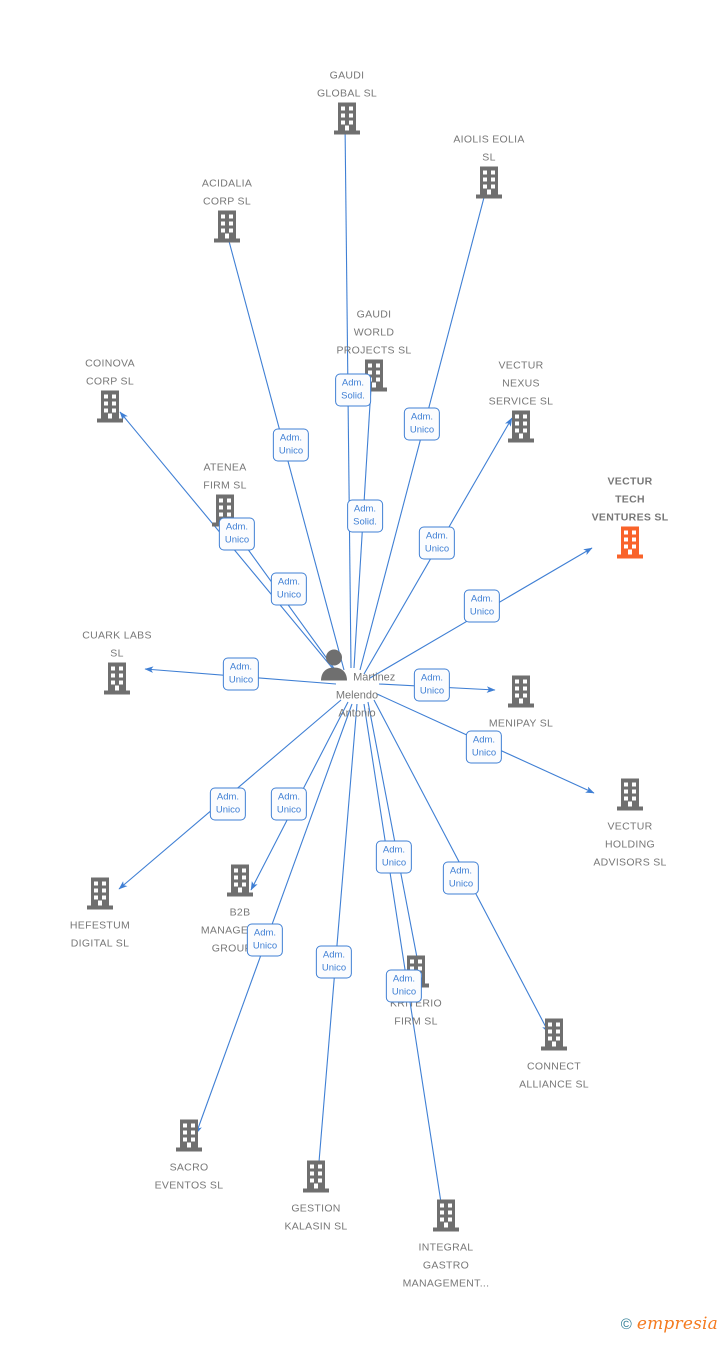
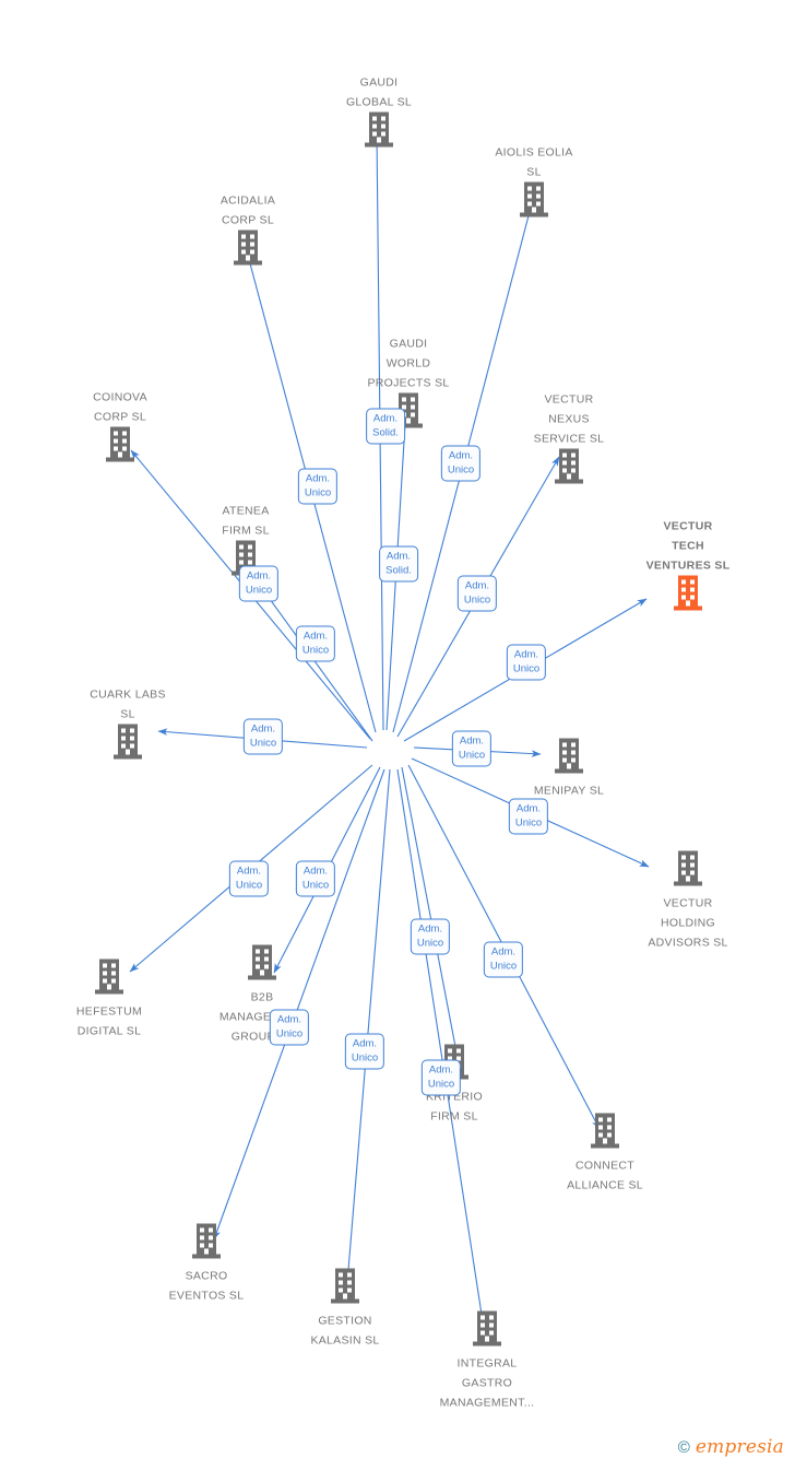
  GAUDI
  GLOBAL SL
  AIOLIS EOLIA
  SL
  ACIDALIA
  CORP SL
  GAUDI
  WORLD
  PROJECTS SL
  VECTUR
  NEXUS
  SERVICE SL
  COINOVA
  CORP SL
  VECTUR
  TECH
  VENTURES SL
  ATENEA
  FIRM SL
  CUARK LABS
  SL
  MENIPAY SL
  VECTUR
  HOLDING
  ADVISORS SL
  HEFESTUM
  DIGITAL SL
  B2B
  KRITERIO
  FIRM SL
  CONNECT
  ALLIANCE SL
  SACRO
  EVENTOS SL
  GESTION
  KALASIN SL
  INTEGRAL
  GASTRO
  MANAGEMENT...
- Martinez
- Melendo
- Antonio
  Adm.
  Solid.
  Adm.
  Solid.
  Adm.
  Unico
  Adm.
  Unico
  Adm.
  Unico
  Adm.
  Unico
  Adm.
  Unico
  Adm.
  Unico
  Adm.
  Unico
  Adm.
  Unico
  Adm.
  Unico
  Adm.
  Unico
  Adm.
  Unico
  Adm.
  Unico
  Adm.
  Unico
  Adm.
  Unico
  Adm.
  Unico
  Adm.
  Unico
  ©
  empresia
